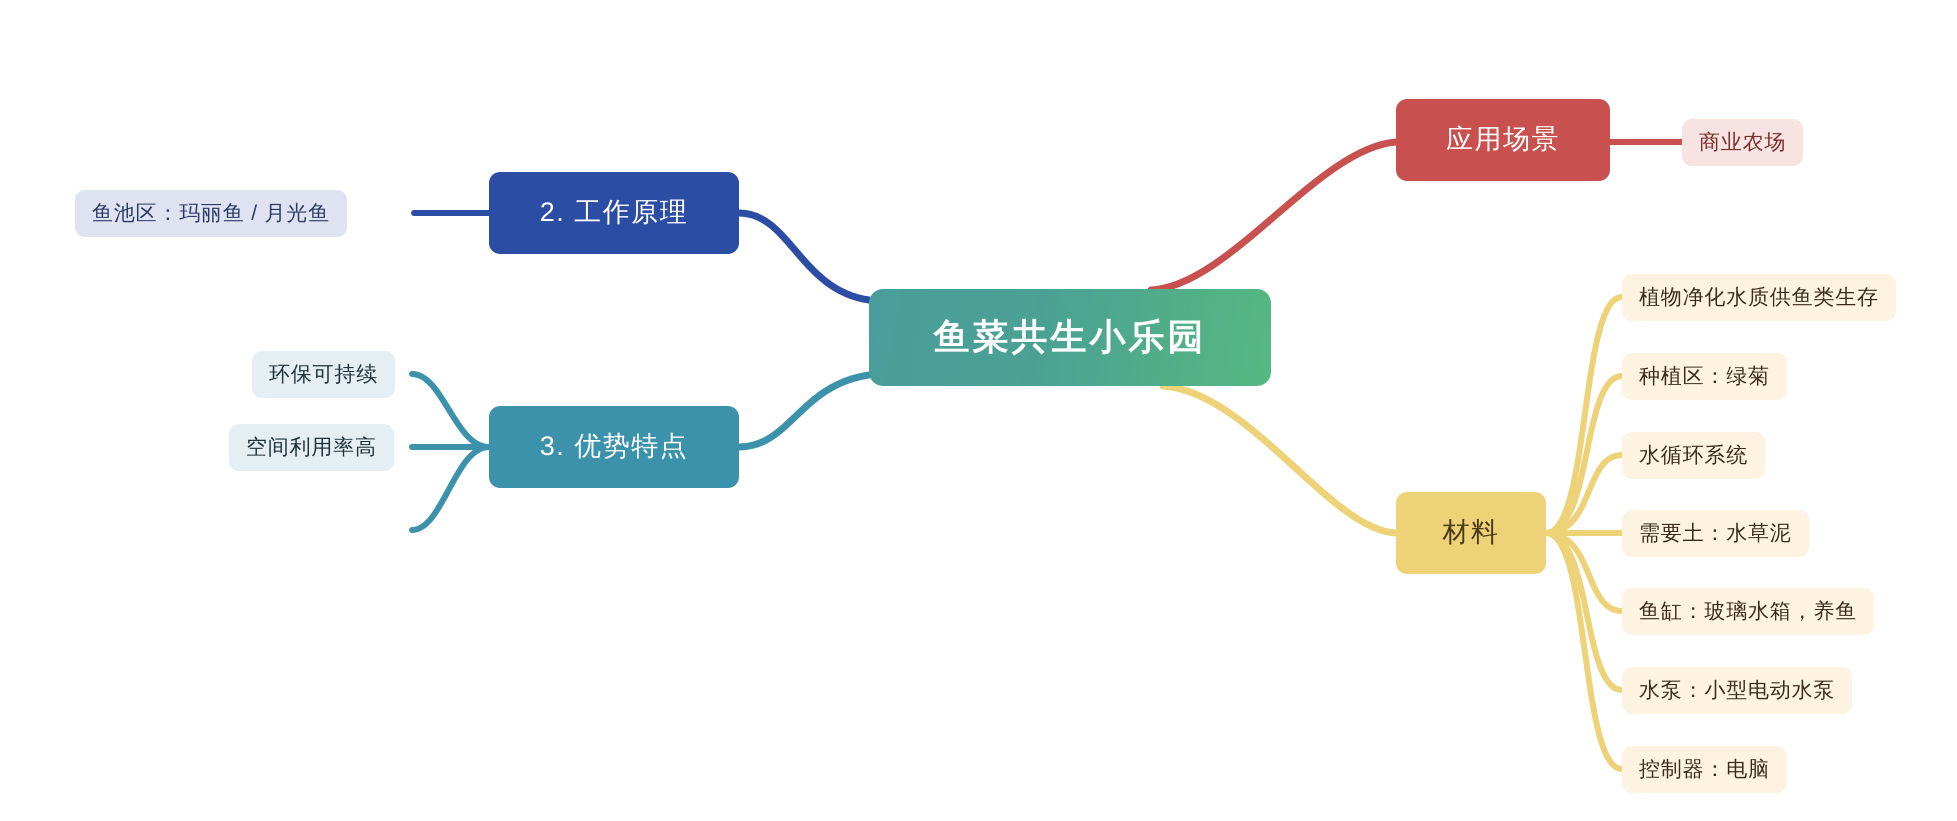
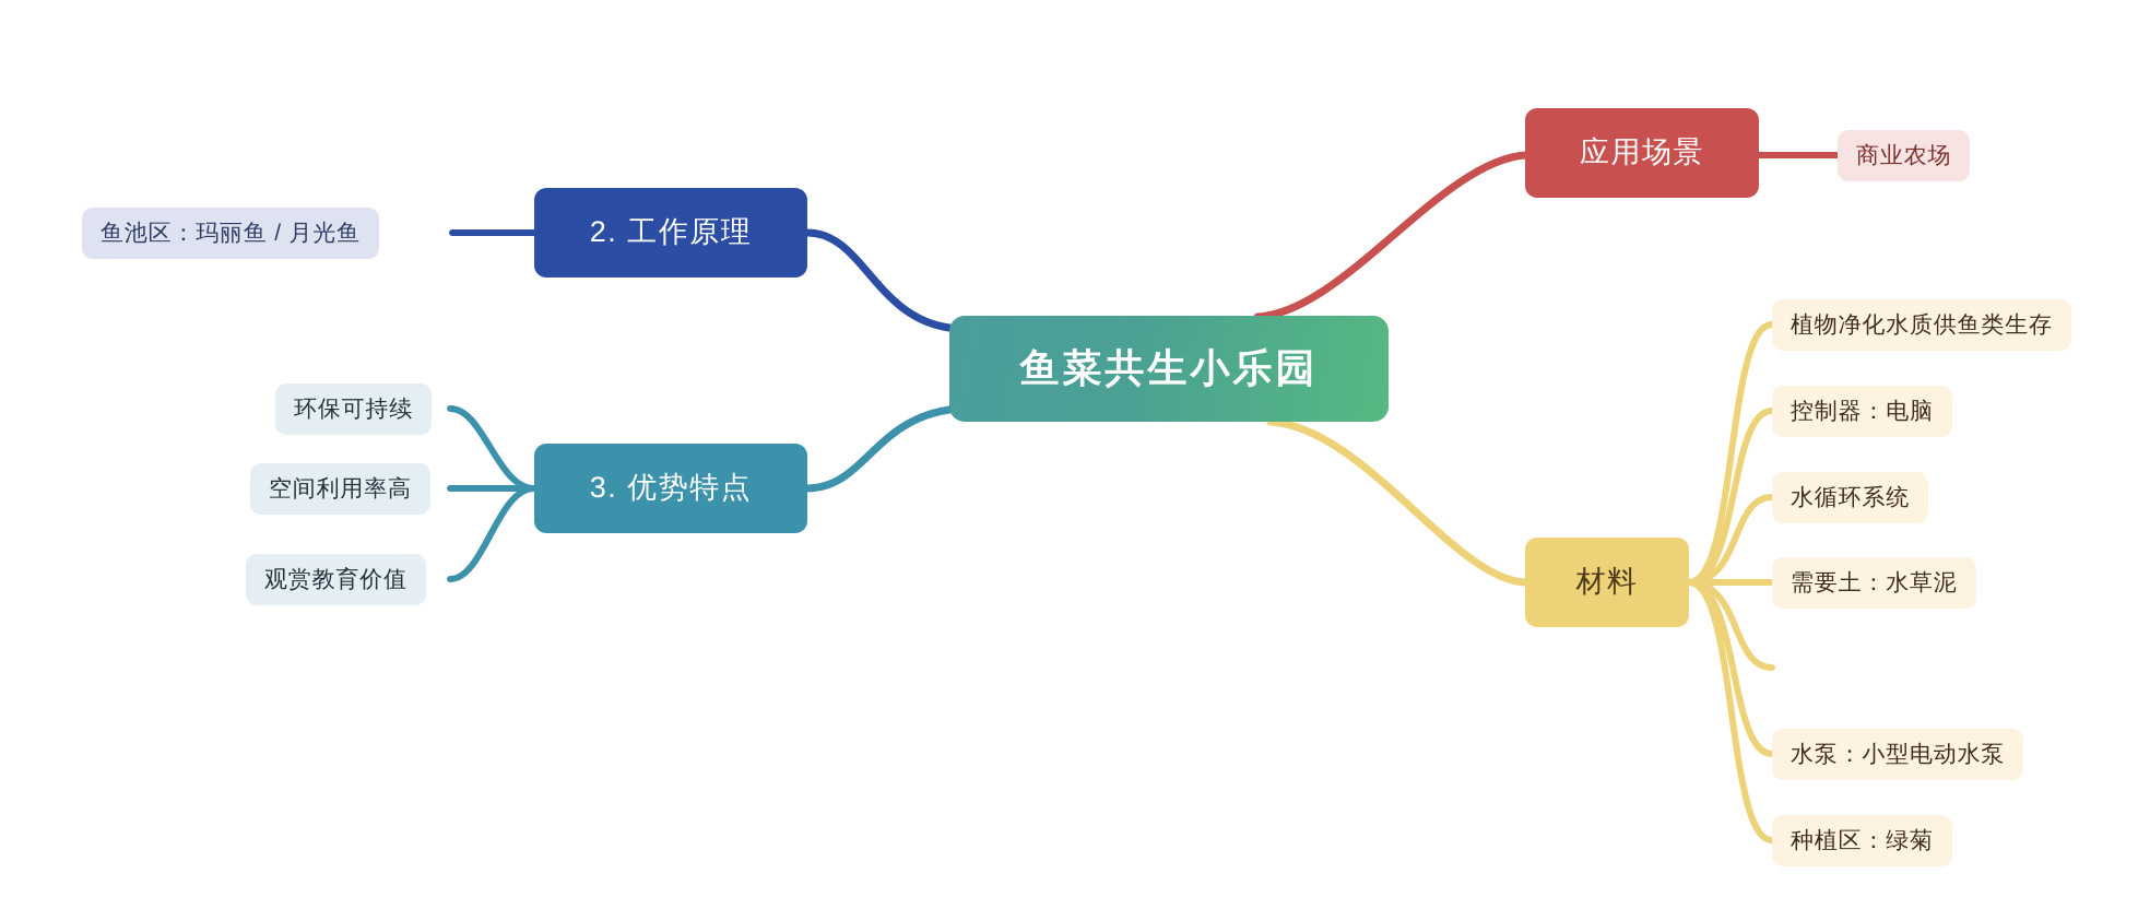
  鱼菜共生小乐园
  2. 工作原理
  鱼池区：玛丽鱼 / 月光鱼
  3. 优势特点
  环保可持续
  空间利用率高
+ 观赏教育价值
  应用场景
  商业农场
  材料
  植物净化水质供鱼类生存
- 种植区：绿菊
+ 控制器：电脑
  水循环系统
  需要土：水草泥
- 鱼缸：玻璃水箱，养鱼
  水泵：小型电动水泵
- 控制器：电脑
+ 种植区：绿菊
